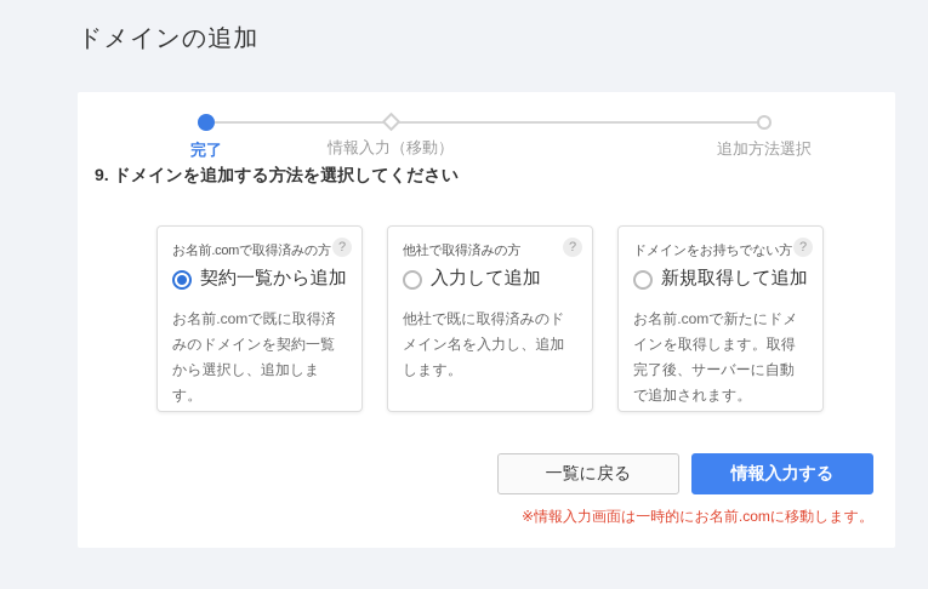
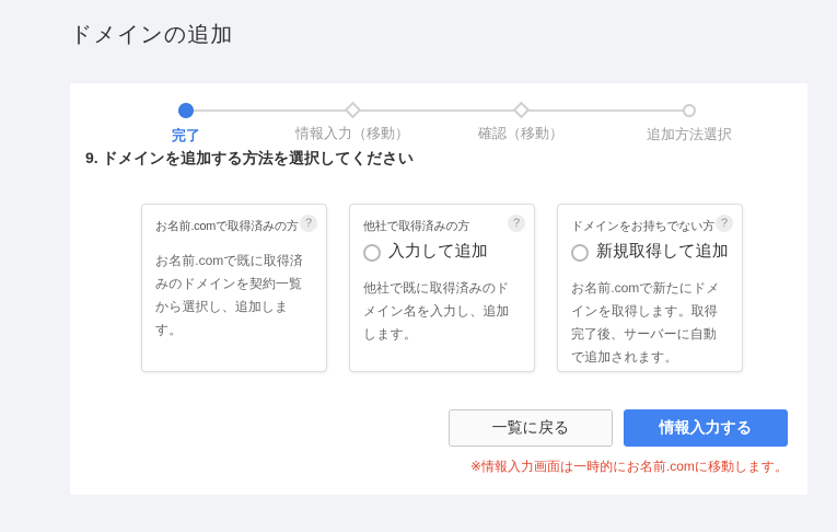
  ドメインの追加
  完了
  情報入力（移動）
+ 確認（移動）
  追加方法選択
  9. ドメインを追加する方法を選択してください
  お名前.comで取得済みの方
  ?
- 契約一覧から追加
  お名前.comで既に取得済みのドメインを契約一覧から選択し、追加します。
  他社で取得済みの方
  ?
  入力して追加
  他社で既に取得済みのドメイン名を入力し、追加します。
  ドメインをお持ちでない方
  ?
  新規取得して追加
  お名前.comで新たにドメインを取得します。取得完了後、サーバーに自動で追加されます。
  一覧に戻る
  情報入力する
  ※情報入力画面は一時的にお名前.comに移動します。
